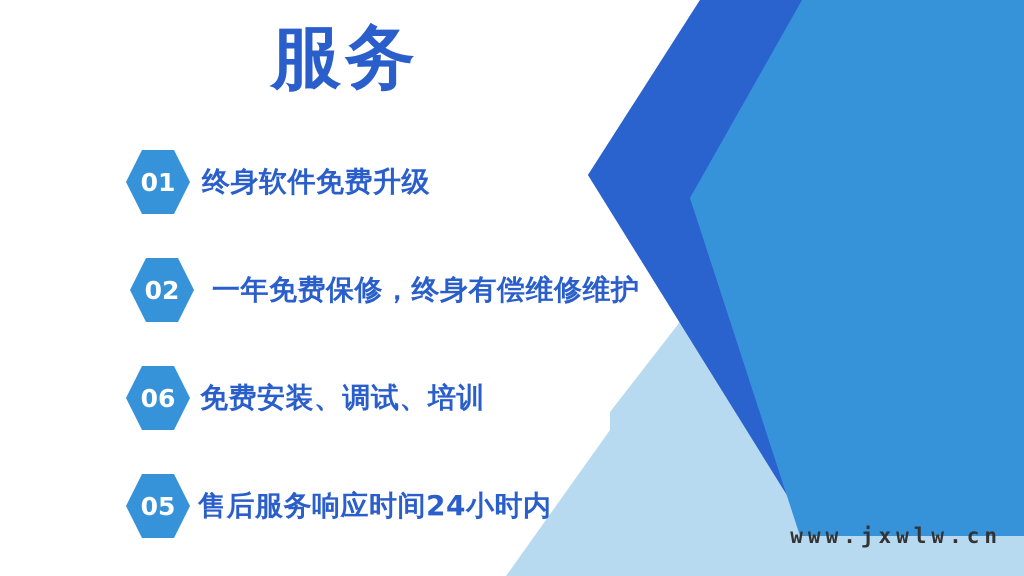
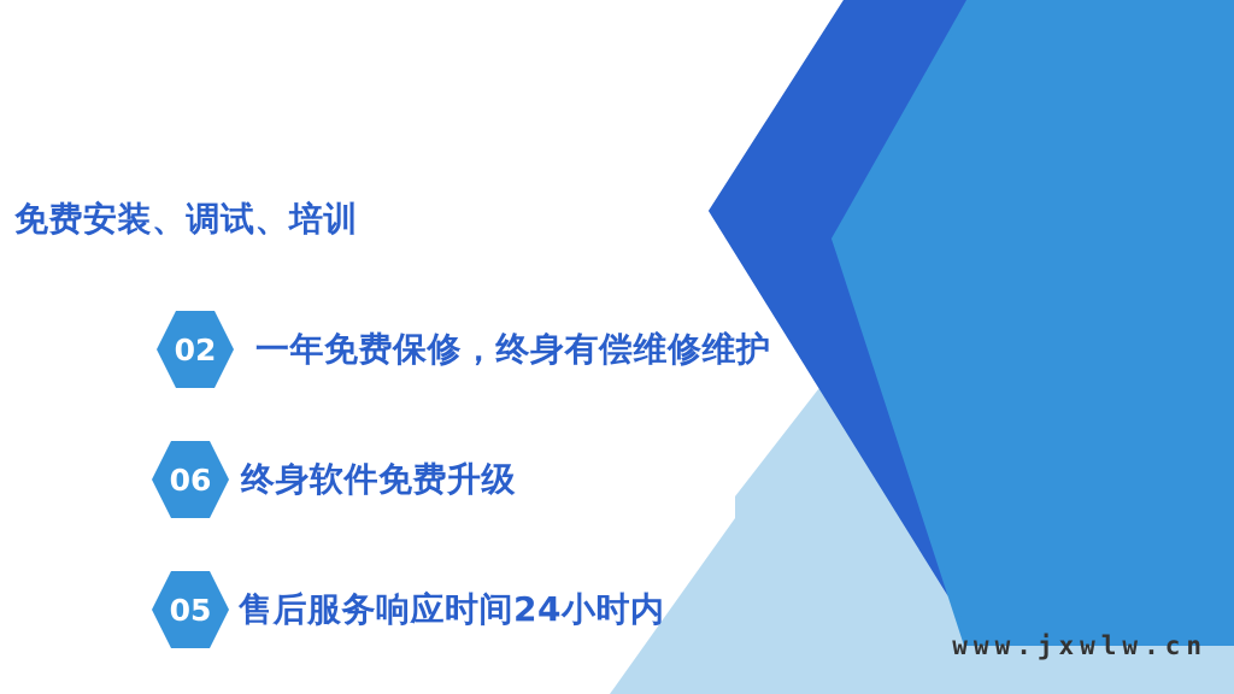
- 服务
- 01
- 终身软件免费升级
+ 免费安装、调试、培训
  02
  一年免费保修，终身有偿维修维护
  06
- 免费安装、调试、培训
+ 终身软件免费升级
  05
  售后服务响应时间24小时内
  www.jxwlw.cn
